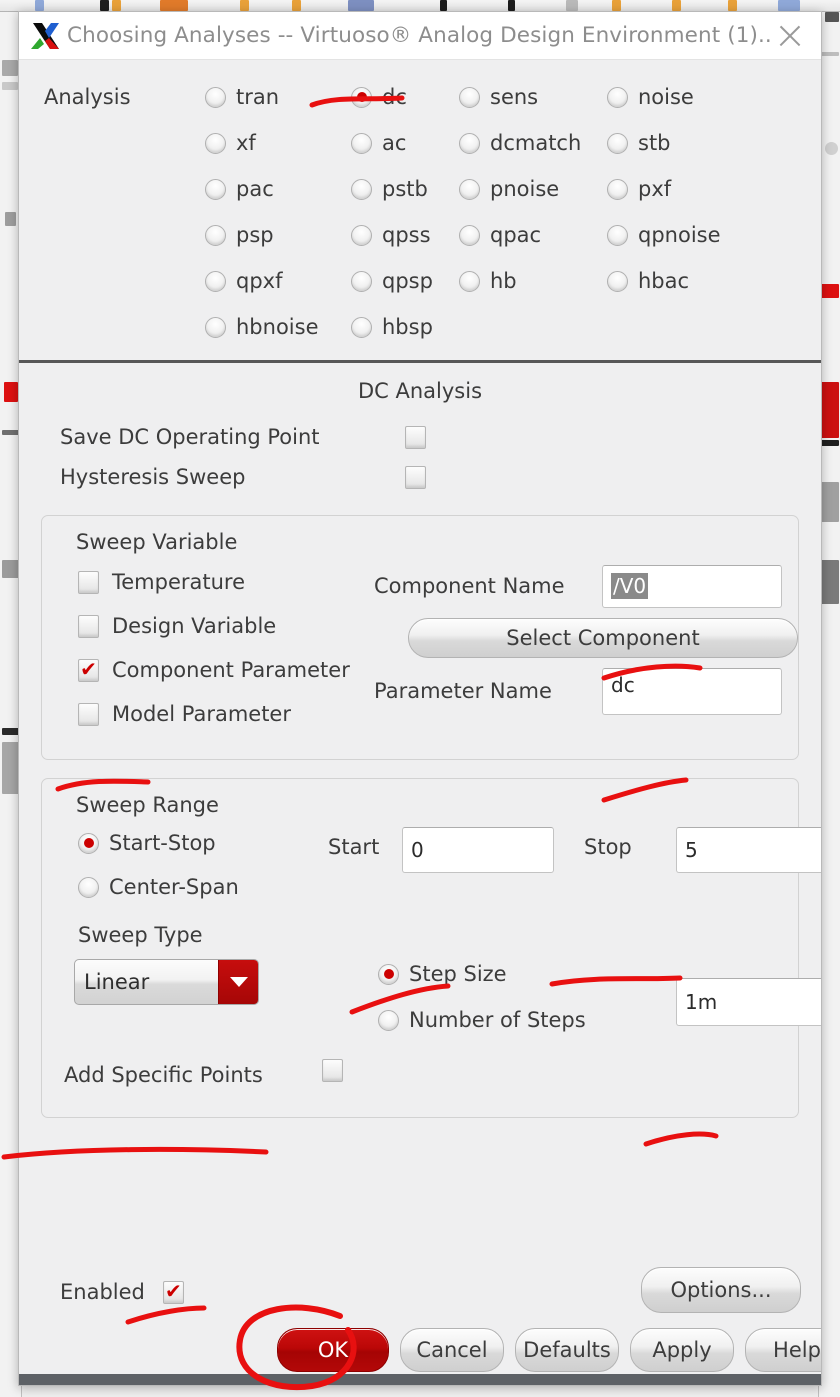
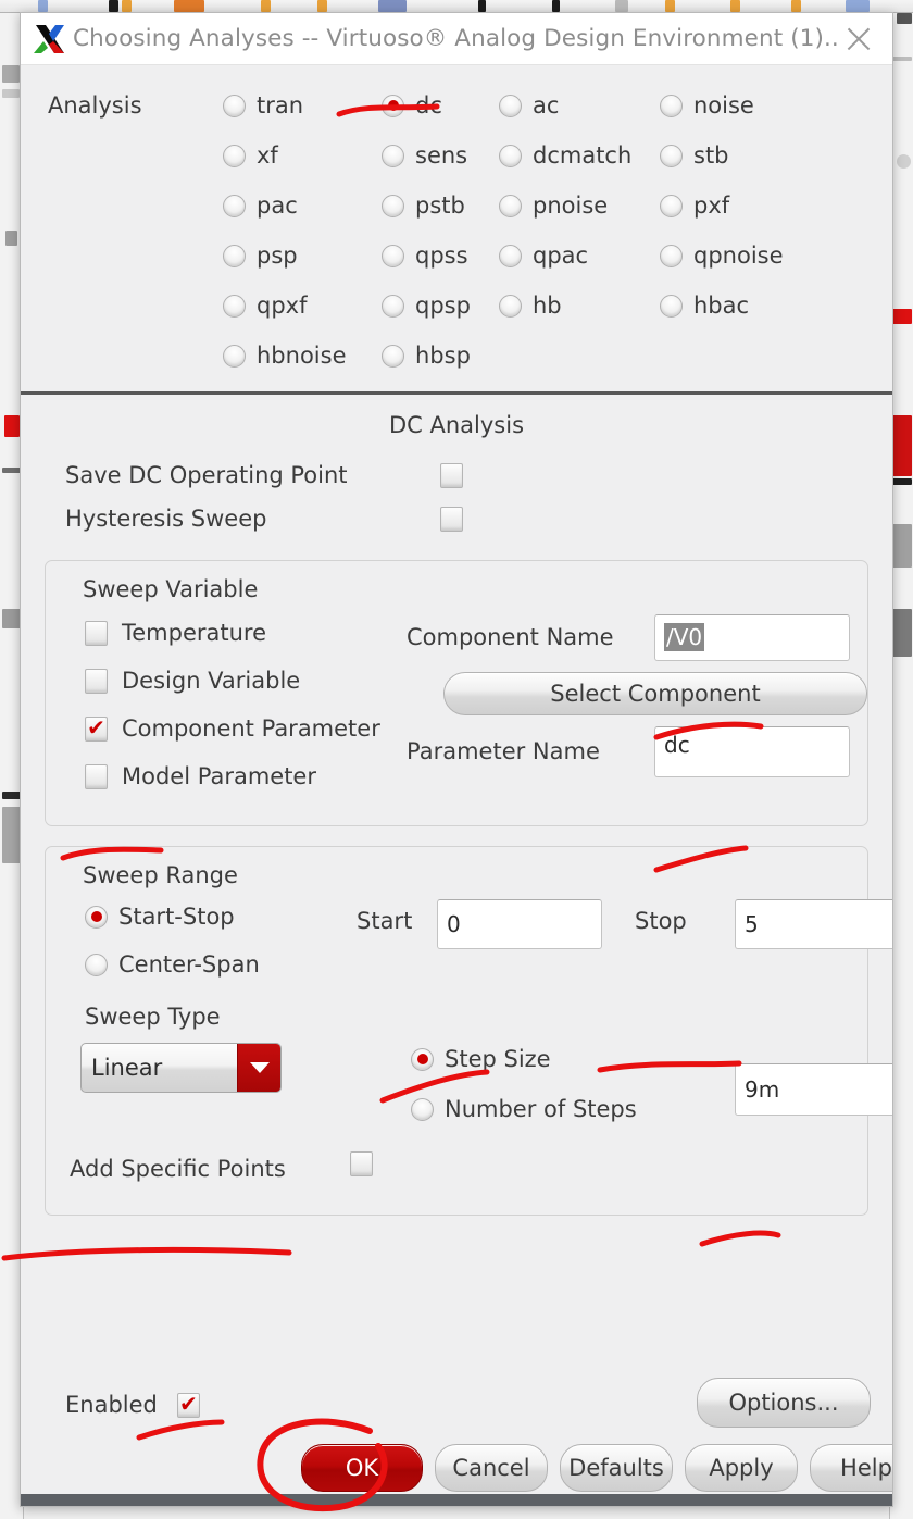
  Choosing Analyses -- Virtuoso® Analog Design Environment (1)..
  Analysis
  tran
- sens
+ ac
  noise
  xf
- ac
+ sens
  dcmatch
  stb
  pac
  pstb
  pnoise
  pxf
  psp
  qpss
  qpac
  qpnoise
  qpxf
  qpsp
  hb
  hbac
  hbnoise
  hbsp
  DC Analysis
  Save DC Operating Point
  Hysteresis Sweep
  Sweep Variable
  Temperature
  Design Variable
  Component Parameter
  Model Parameter
  Component Name
  /V0
  Select Component
  Parameter Name
  dc
  Sweep Range
  Start-Stop
  Start
  0
  Stop
  5
  Center-Span
  Sweep Type
  Linear
  Step Size
  Number of Steps
- 1m
+ 9m
  Add Specific Points
  Enabled
  Options...
  OK
  Cancel
  Defaults
  Apply
  Help
